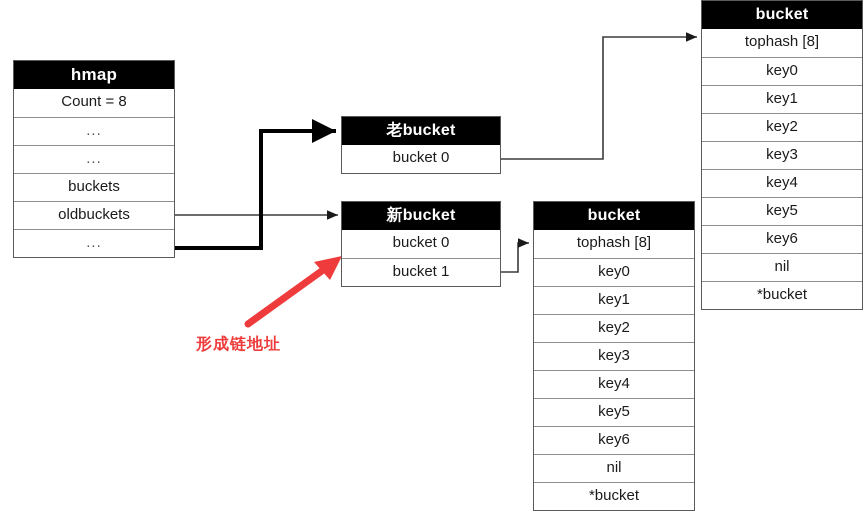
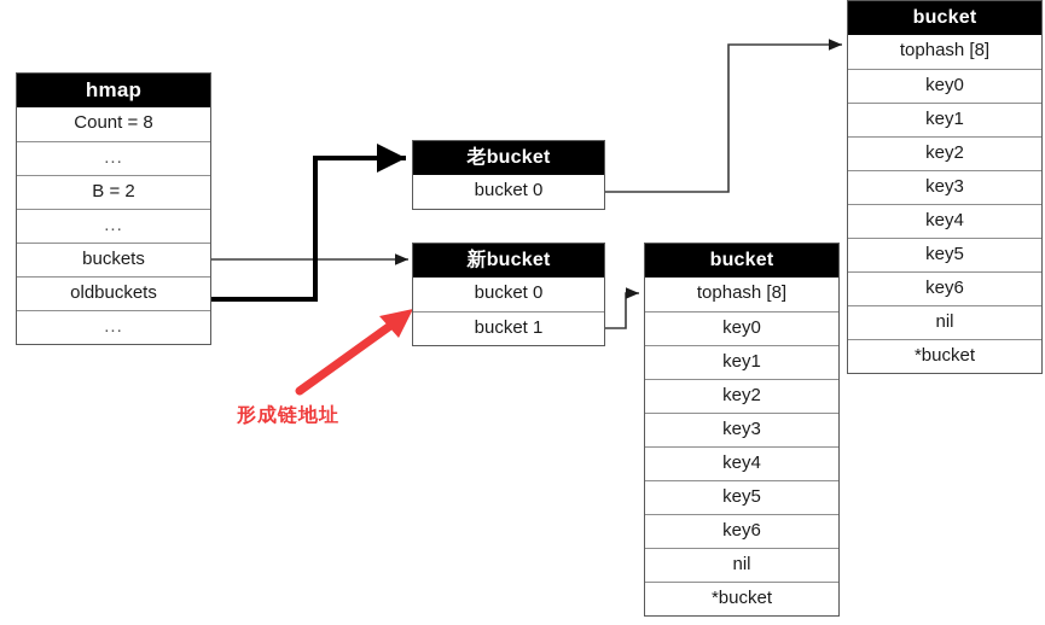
  hmap
  Count = 8
  ...
+ B = 2
  ...
  buckets
  oldbuckets
  ...
  老bucket
  bucket 0
  新bucket
  bucket 0
  bucket 1
  bucket
  tophash [8]
  key0
  key1
  key2
  key3
  key4
  key5
  key6
  nil
  *bucket
  bucket
  tophash [8]
  key0
  key1
  key2
  key3
  key4
  key5
  key6
  nil
  *bucket
  形成链地址
